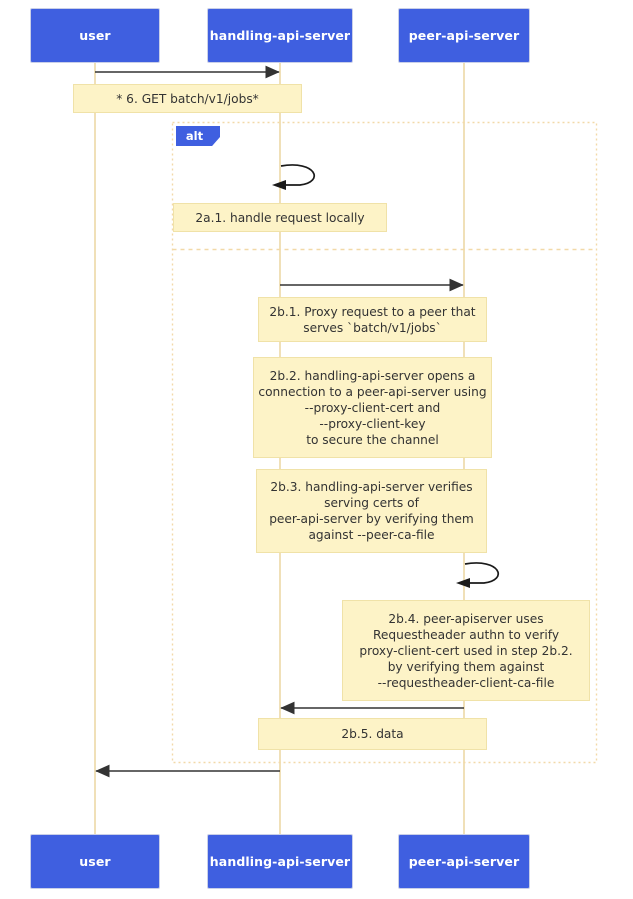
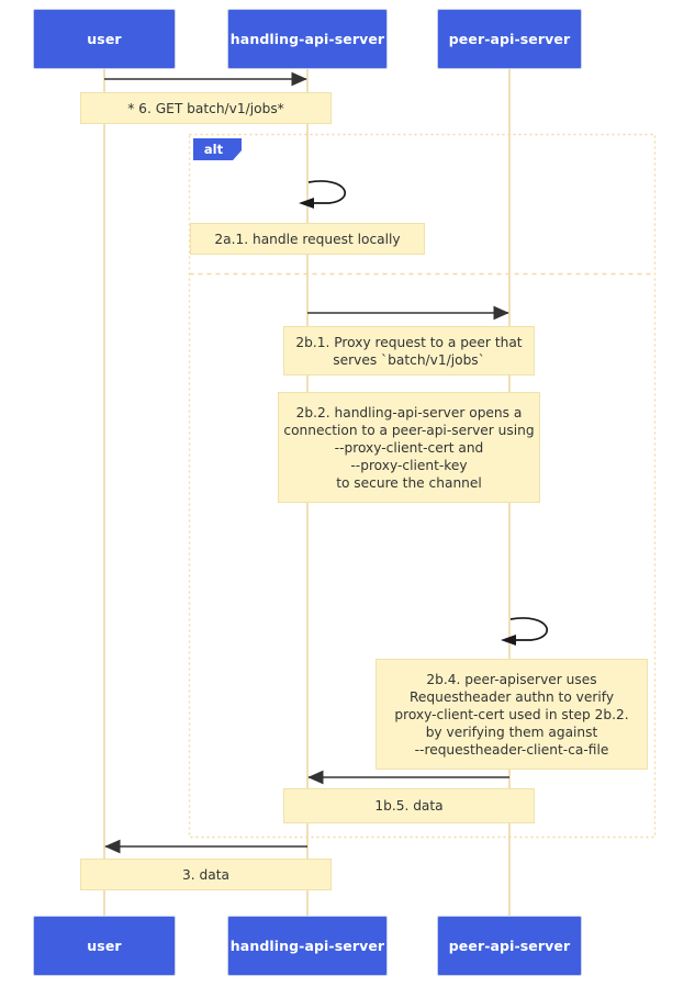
  user
  handling-api-server
  peer-api-server
  alt
  * 6. GET batch/v1/jobs*
  2a.1. handle request locally
  2b.1. Proxy request to a peer that
  serves `batch/v1/jobs`
  2b.2. handling-api-server opens a
  connection to a peer-api-server using
  --proxy-client-cert and
  --proxy-client-key
  to secure the channel
- 2b.3. handling-api-server verifies
- serving certs of
- peer-api-server by verifying them
- against --peer-ca-file
  2b.4. peer-apiserver uses
  Requestheader authn to verify
  proxy-client-cert used in step 2b.2.
  by verifying them against
  --requestheader-client-ca-file
- 2b.5. data
+ 1b.5. data
+ 3. data
  user
  handling-api-server
  peer-api-server
